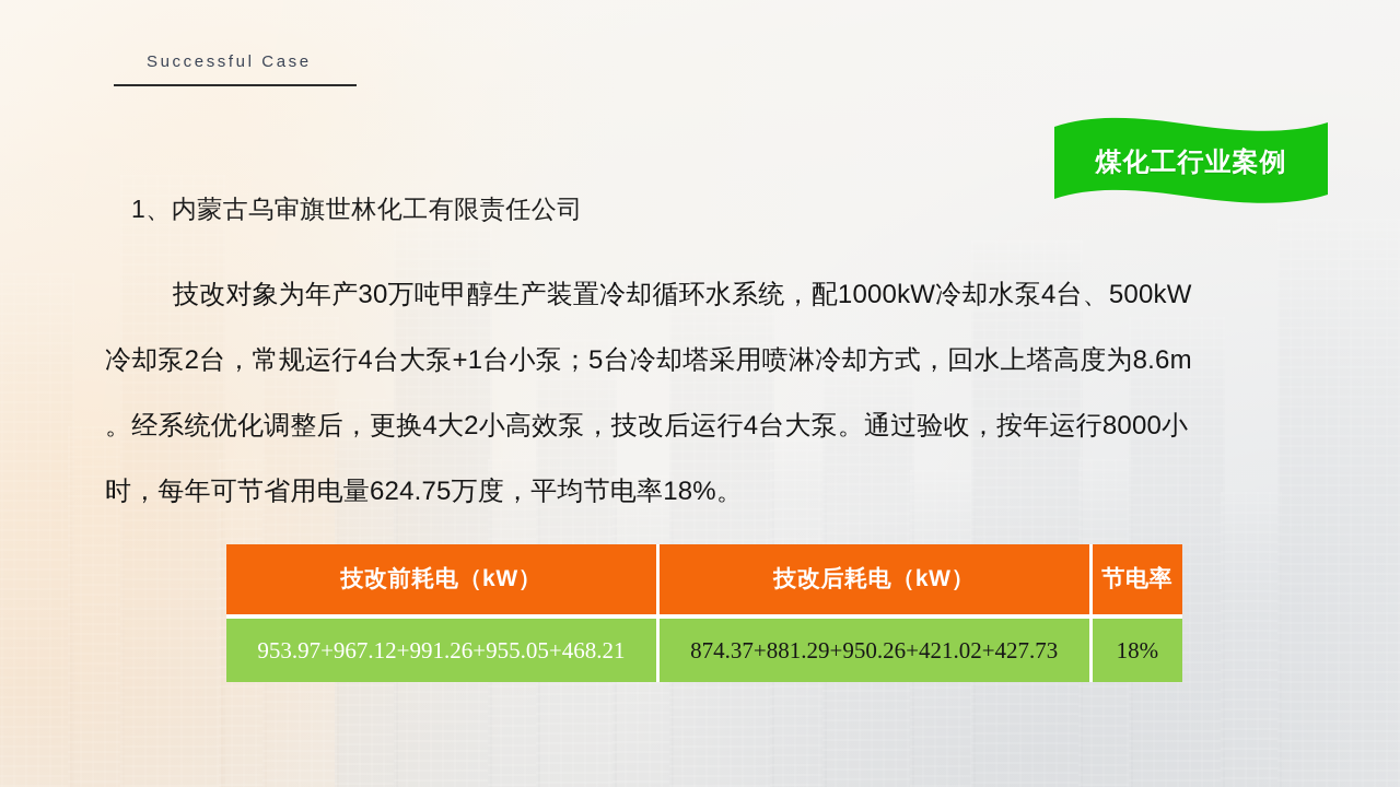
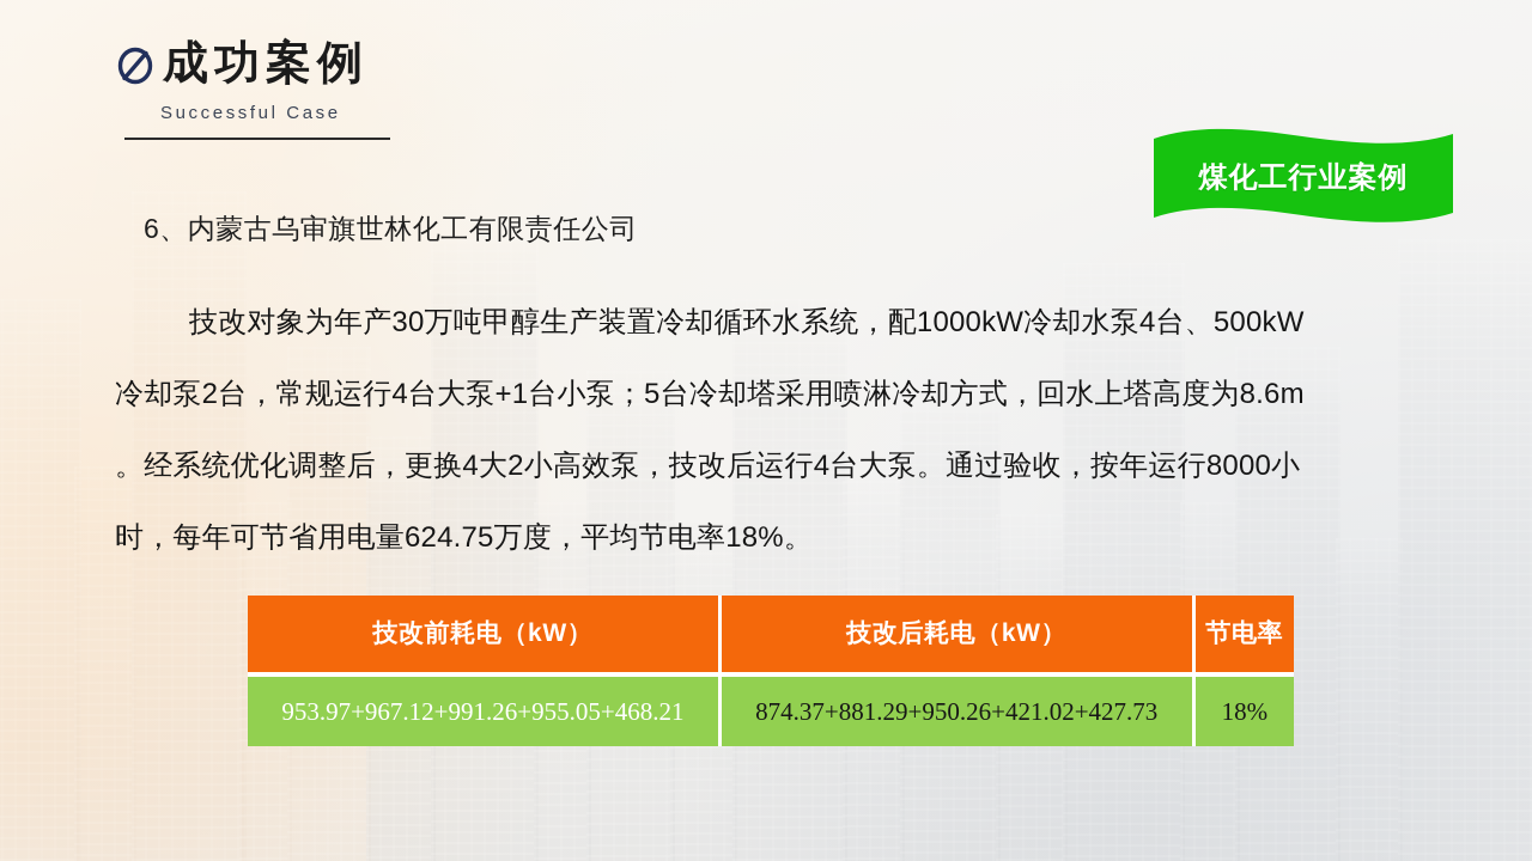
+ 成功案例
  Successful Case
  煤化工行业案例
- 1、内蒙古乌审旗世林化工有限责任公司
+ 6、内蒙古乌审旗世林化工有限责任公司
  技改对象为年产30万吨甲醇生产装置冷却循环水系统，配1000kW冷却水泵4台、500kW
  冷却泵2台，常规运行4台大泵+1台小泵；5台冷却塔采用喷淋冷却方式，回水上塔高度为8.6m
  。经系统优化调整后，更换4大2小高效泵，技改后运行4台大泵。通过验收，按年运行8000小
  时，每年可节省用电量624.75万度，平均节电率18%。
  技改前耗电（kW）	技改后耗电（kW）	节电率
  953.97+967.12+991.26+955.05+468.21	874.37+881.29+950.26+421.02+427.73	18%
